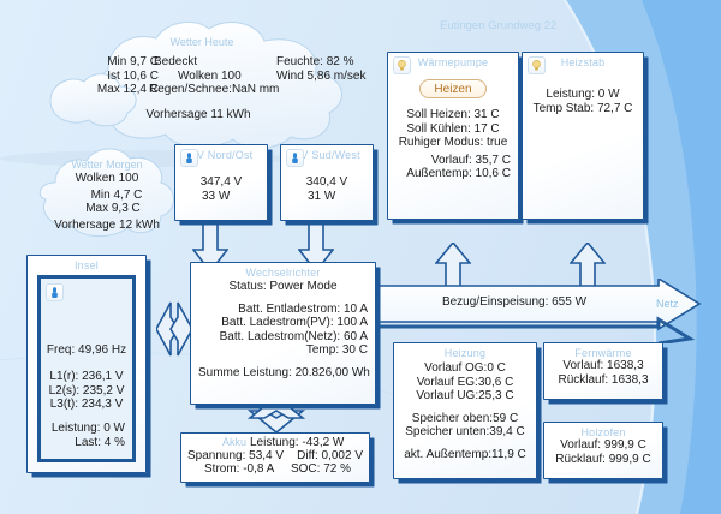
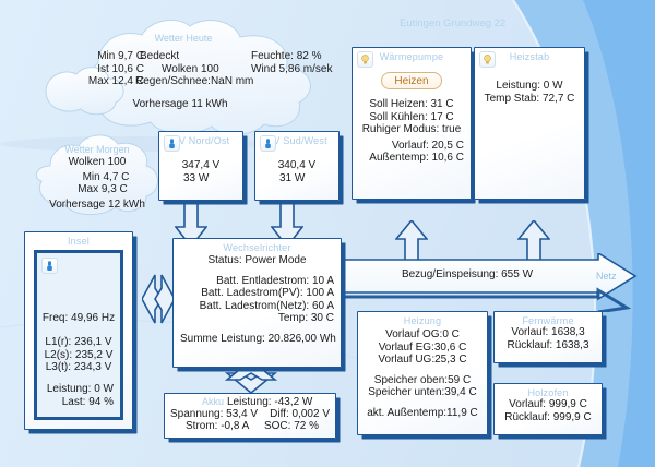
  Eutingen Grundweg 22
  Wetter Heute
  Min 9,7 C
  Ist 10,6 C
  Max 12,4 C
  Bedeckt
  Wolken 100
  Regen/Schnee:NaN mm
  Feuchte: 82 %
  Wind 5,86 m/sek
  Vorhersage 11 kWh
  Wetter Morgen
  Wolken 100
  Min 4,7 C
  Max 9,3 C
  Vorhersage 12 kWh
  Bezug/Einspeisung: 655 W
  Netz
  V Nord/Ost
  347,4 V
  33 W
  V Sud/West
  340,4 V
  31 W
  Wärmepumpe
  Heizen
  Soll Heizen: 31 C
  Soll Kühlen: 17 C
  Ruhiger Modus: true
- Vorlauf: 35,7 C
+ Vorlauf: 20,5 C
  Außentemp: 10,6 C
  Heizstab
  Leistung: 0 W
  Temp Stab: 72,7 C
  Wechselrichter
  Status: Power Mode
  Batt. Entladestrom: 10 A
  Batt. Ladestrom(PV): 100 A
  Batt. Ladestrom(Netz): 60 A
  Temp: 30 C
  Summe Leistung: 20.826,00 Wh
  Insel
  Freq: 49,96 Hz
  L1(r): 236,1 V
  L2(s): 235,2 V
  L3(t): 234,3 V
  Leistung: 0 W
- Last: 4 %
+ Last: 94 %
  Akku
  Leistung: -43,2 W
  Spannung: 53,4 V
  Diff: 0,002 V
  Strom: -0,8 A
  SOC: 72 %
  Heizung
  Vorlauf OG:0 C
  Vorlauf EG:30,6 C
  Vorlauf UG:25,3 C
  Speicher oben:59 C
  Speicher unten:39,4 C
  akt. Außentemp:11,9 C
  Fernwärme
  Vorlauf: 1638,3
  Rücklauf: 1638,3
  Holzofen
  Vorlauf: 999,9 C
  Rücklauf: 999,9 C
